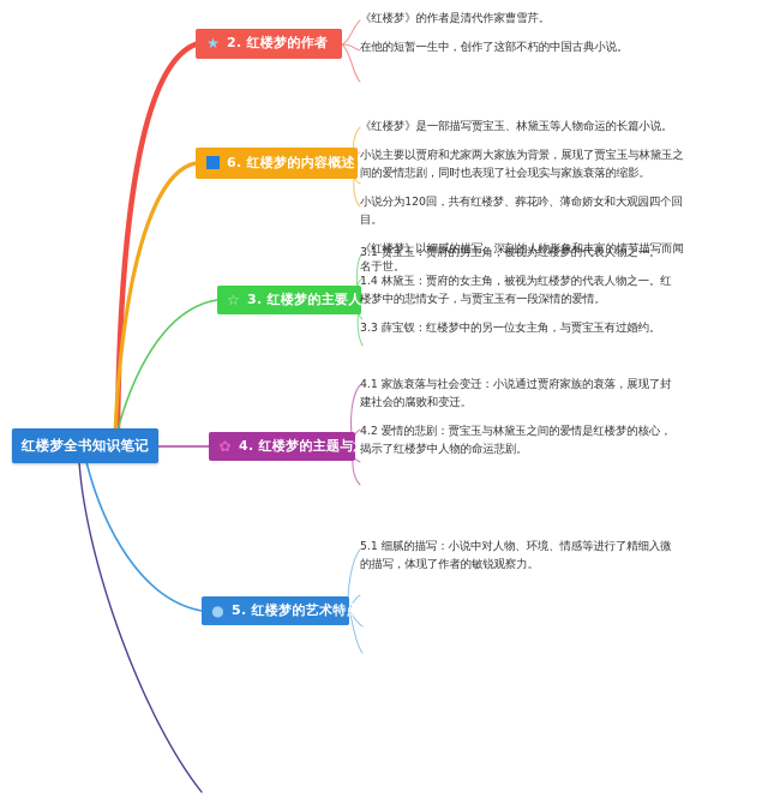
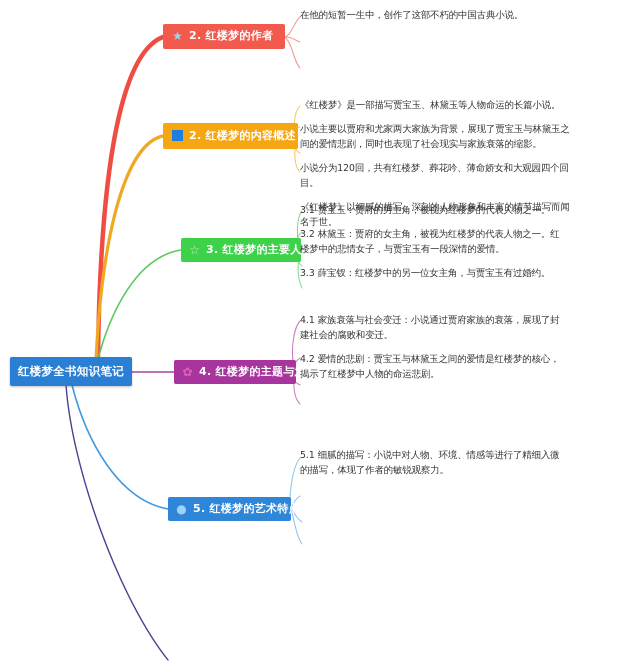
  红楼梦全书知识笔记
  ★
  2. 红楼梦的作者
- 6. 红楼梦的内容概述
+ 2. 红楼梦的内容概述
  ☆
  3. 红楼梦的主要人物
  ✿
  4. 红楼梦的主题与意义
  ●
  5. 红楼梦的艺术特点
- 《红楼梦》的作者是清代作家曹雪芹。
  在他的短暂一生中，创作了这部不朽的中国古典小说。
  《红楼梦》是一部描写贾宝玉、林黛玉等人物命运的长篇小说。
  小说主要以贾府和尤家两大家族为背景，展现了贾宝玉与林黛玉之间的爱情悲剧，同时也表现了社会现实与家族衰落的缩影。
  小说分为120回，共有红楼梦、葬花吟、薄命娇女和大观园四个回目。
  《红楼梦》以细腻的描写、深刻的人物形象和丰富的情节描写而闻名于世。
  3.1 贾宝玉：贾府的男主角，被视为红楼梦的代表人物之一。
- 1.4 林黛玉：贾府的女主角，被视为红楼梦的代表人物之一。红楼梦中的悲情女子，与贾宝玉有一段深情的爱情。
+ 3.2 林黛玉：贾府的女主角，被视为红楼梦的代表人物之一。红楼梦中的悲情女子，与贾宝玉有一段深情的爱情。
  3.3 薛宝钗：红楼梦中的另一位女主角，与贾宝玉有过婚约。
  4.1 家族衰落与社会变迁：小说通过贾府家族的衰落，展现了封建社会的腐败和变迁。
  4.2 爱情的悲剧：贾宝玉与林黛玉之间的爱情是红楼梦的核心，揭示了红楼梦中人物的命运悲剧。
  5.1 细腻的描写：小说中对人物、环境、情感等进行了精细入微的描写，体现了作者的敏锐观察力。
